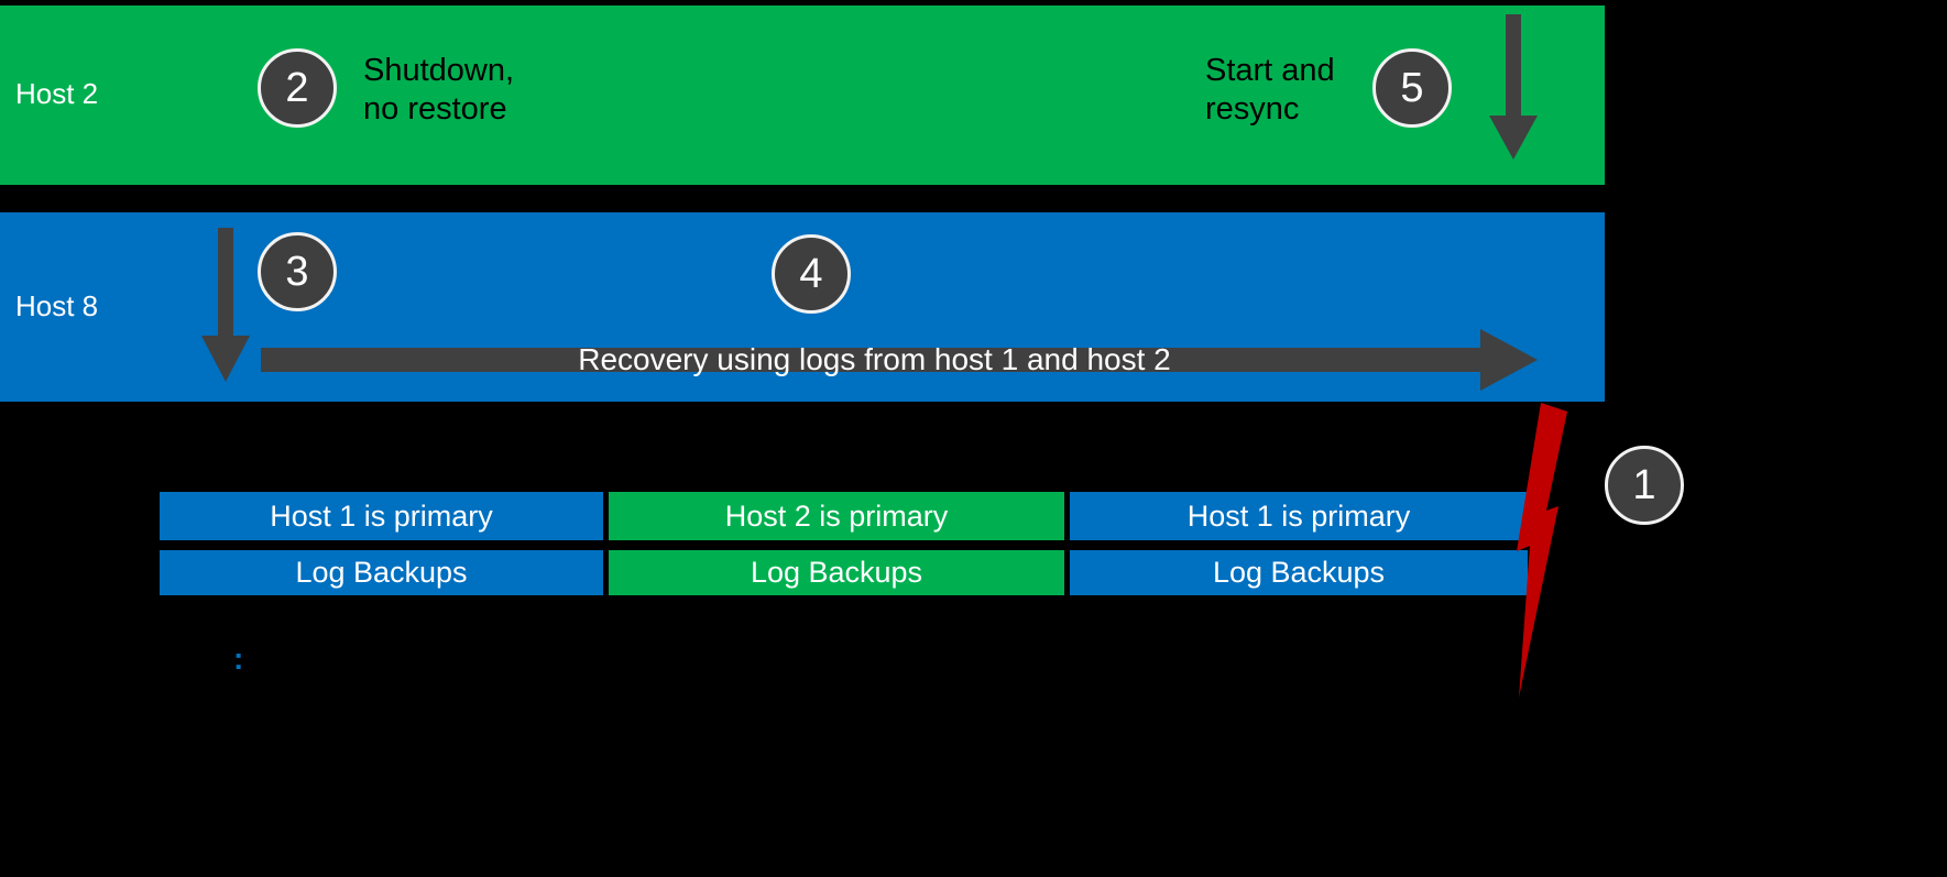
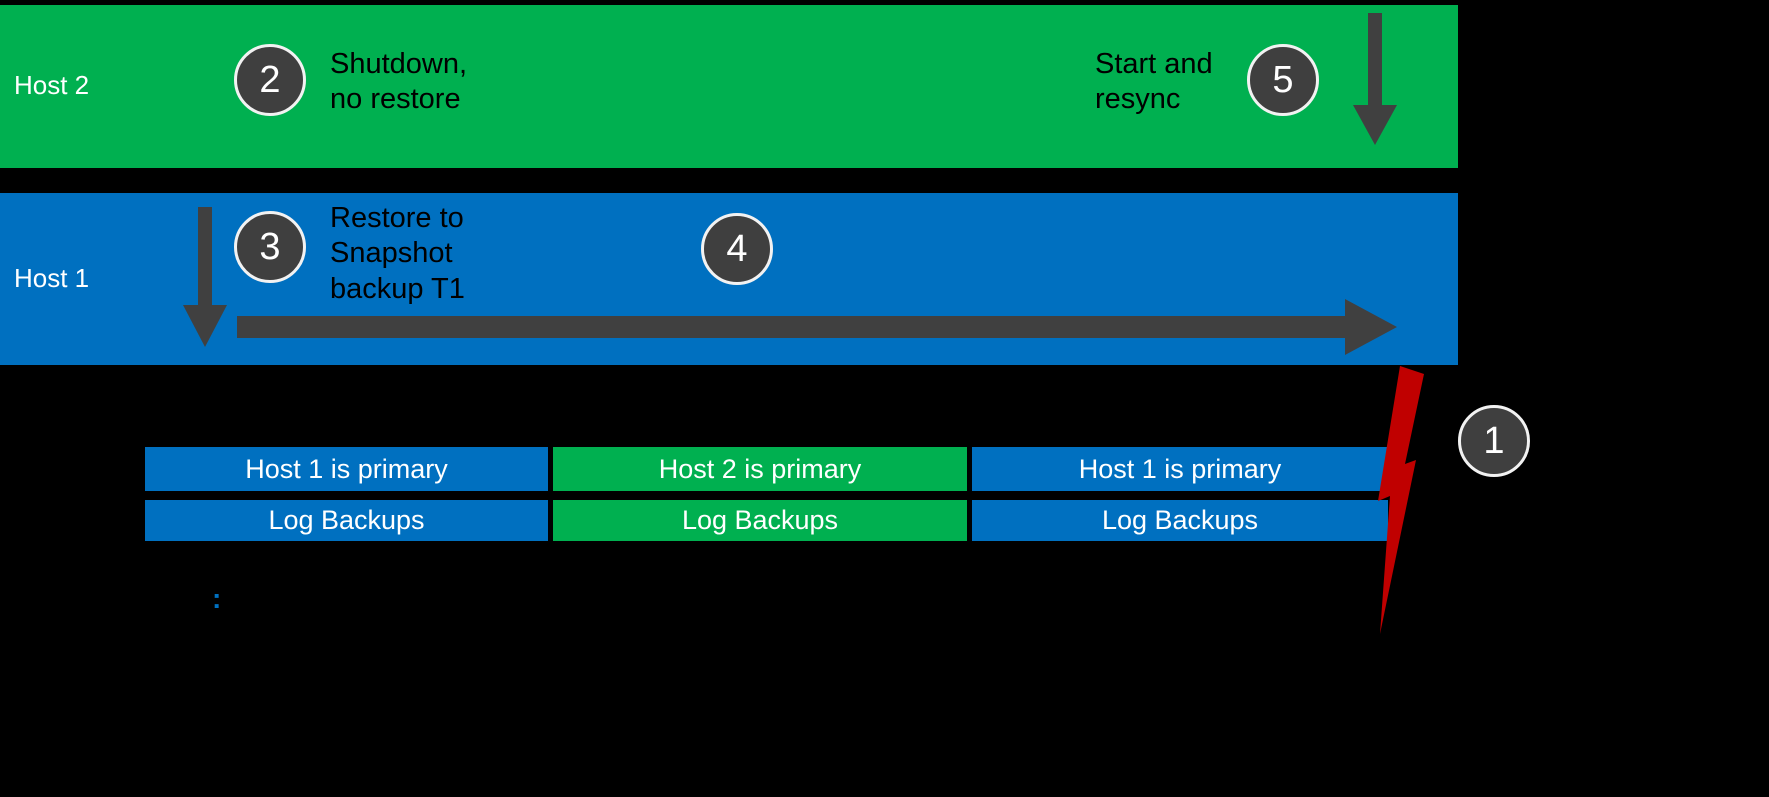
  Host 2
  2
  Shutdown,
  no restore
  Start and
  resync
  5
- Host 8
+ Host 1
  3
+ Restore to
+ Snapshot
+ backup T1
  4
- Recovery using logs from host 1 and host 2
  Host 1 is primary
  Host 2 is primary
  Host 1 is primary
  Log Backups
  Log Backups
  Log Backups
  1
  :
